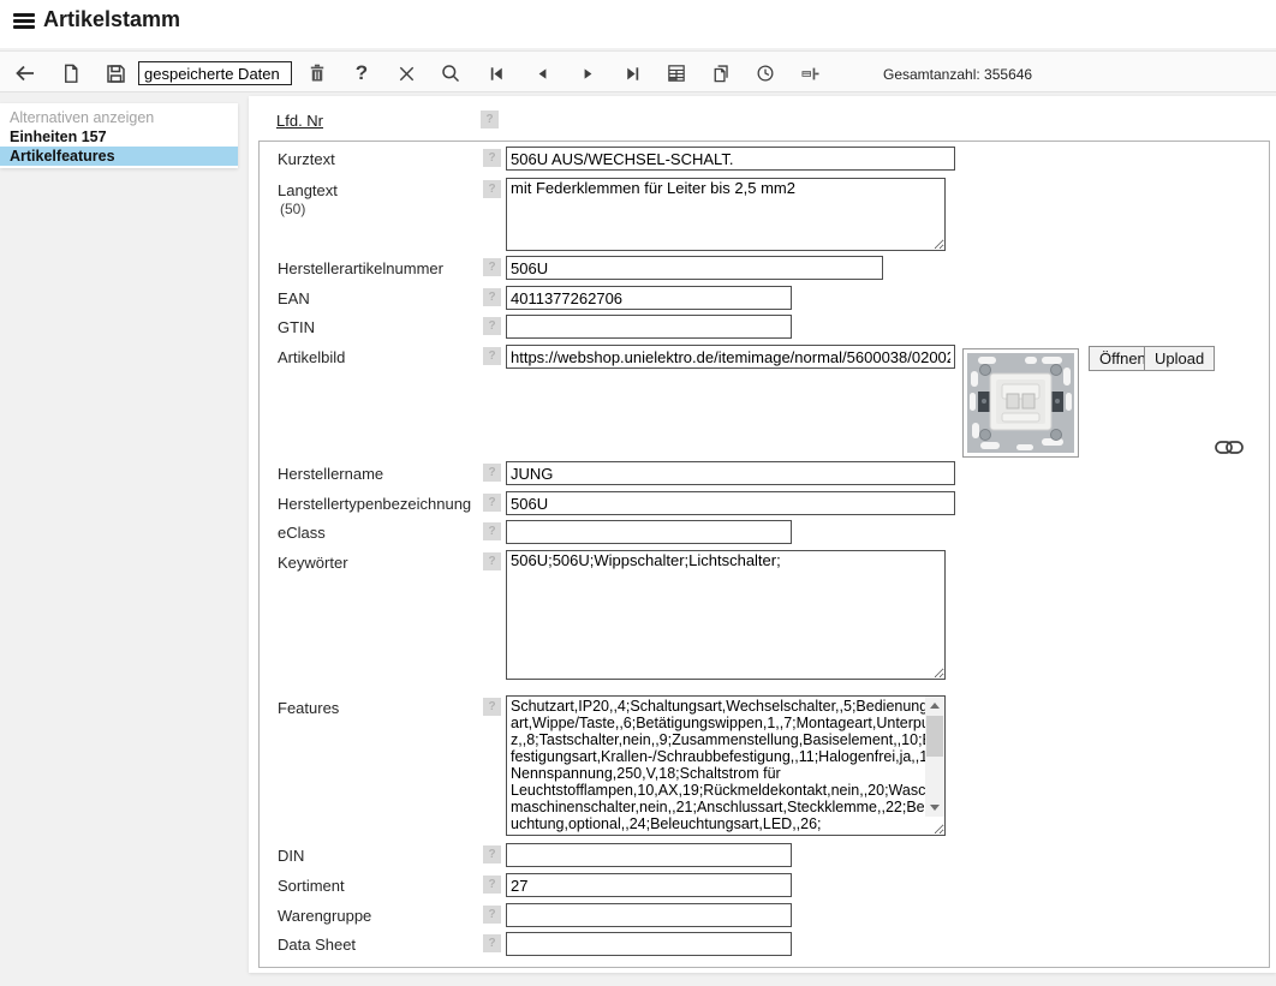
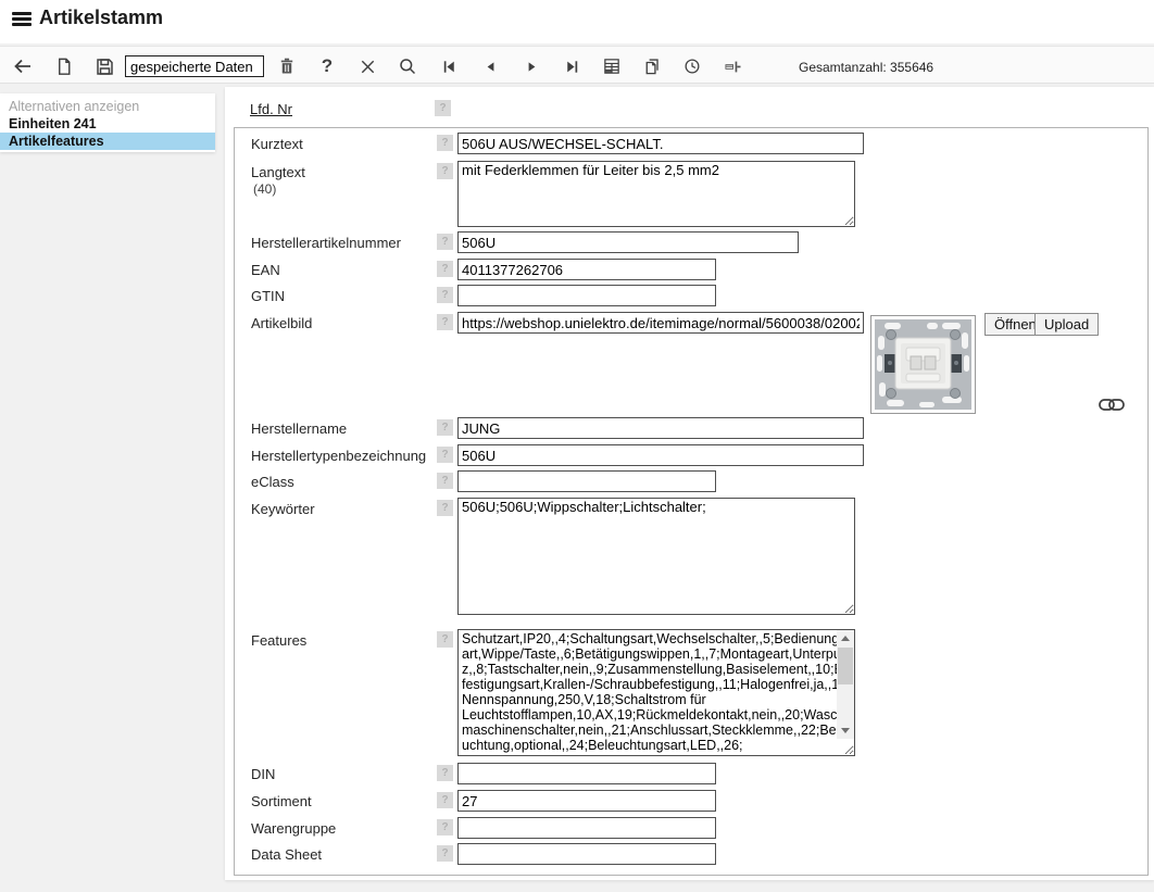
  Artikelstamm
  gespeicherte Daten
  ?
  Gesamtanzahl: 355646
  Alternativen anzeigen
- Einheiten 157
+ Einheiten 241
  Artikelfeatures
  Lfd. Nr
  ?
  Kurztext
  ?
  506U AUS/WECHSEL-SCHALT.
  Langtext
- (50)
+ (40)
  ?
  mit Federklemmen für Leiter bis 2,5 mm2
  Herstellerartikelnummer
  ?
  506U
  EAN
  ?
  4011377262706
  GTIN
  ?
  Artikelbild
  ?
  https://webshop.unielektro.de/itemimage/normal/5600038/0200
  Öffnen
  Upload
  Herstellername
  ?
  JUNG
  Herstellertypenbezeichnung
  ?
  506U
  eClass
  ?
  Keywörter
  ?
  506U;506U;Wippschalter;Lichtschalter;
  Features
  ?
  DIN
  ?
  Sortiment
  ?
  27
  Warengruppe
  ?
  Data Sheet
  ?
